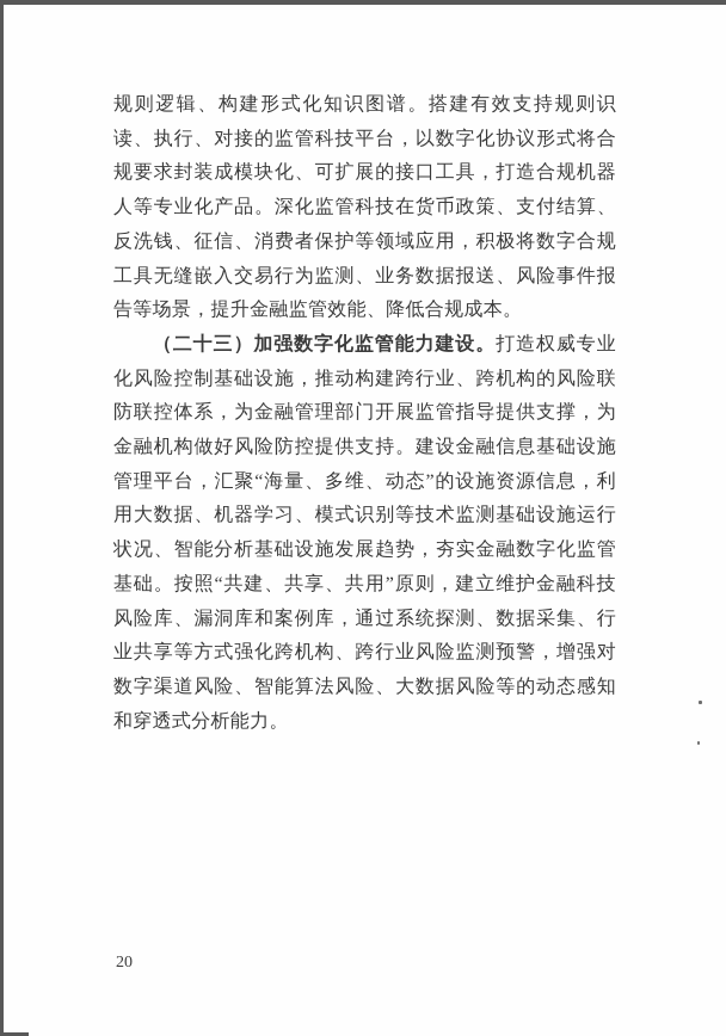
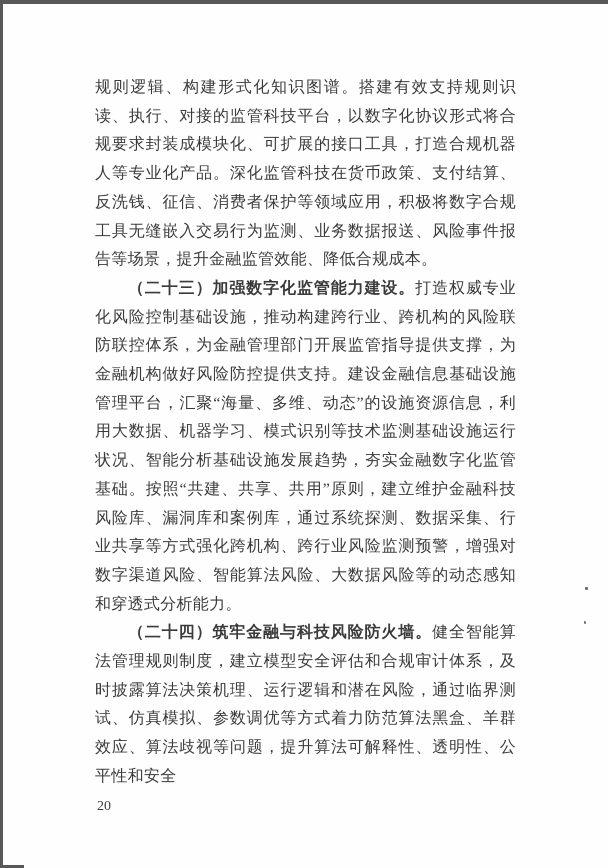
  规则逻辑、构建形式化知识图谱。搭建有效支持规则识读、执行、对接的监管科技平台，以数字化协议形式将合规要求封装成模块化、可扩展的接口工具，打造合规机器人等专业化产品。深化监管科技在货币政策、支付结算、反洗钱、征信、消费者保护等领域应用，积极将数字合规工具无缝嵌入交易行为监测、业务数据报送、风险事件报告等场景，提升金融监管效能、降低合规成本。
  （二十三）加强数字化监管能力建设。打造权威专业化风险控制基础设施，推动构建跨行业、跨机构的风险联防联控体系，为金融管理部门开展监管指导提供支撑，为金融机构做好风险防控提供支持。建设金融信息基础设施管理平台，汇聚“海量、多维、动态”的设施资源信息，利用大数据、机器学习、模式识别等技术监测基础设施运行状况、智能分析基础设施发展趋势，夯实金融数字化监管基础。按照“共建、共享、共用”原则，建立维护金融科技风险库、漏洞库和案例库，通过系统探测、数据采集、行业共享等方式强化跨机构、跨行业风险监测预警，增强对数字渠道风险、智能算法风险、大数据风险等的动态感知和穿透式分析能力。
+ （二十四）筑牢金融与科技风险防火墙。健全智能算法管理规则制度，建立模型安全评估和合规审计体系，及时披露算法决策机理、运行逻辑和潜在风险，通过临界测试、仿真模拟、参数调优等方式着力防范算法黑盒、羊群效应、算法歧视等问题，提升算法可解释性、透明性、公平性和安全
  20
